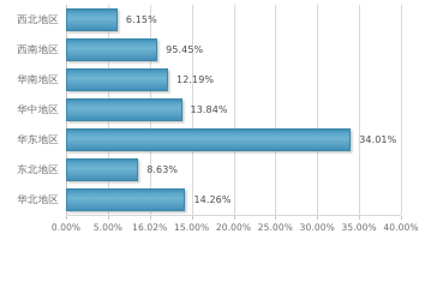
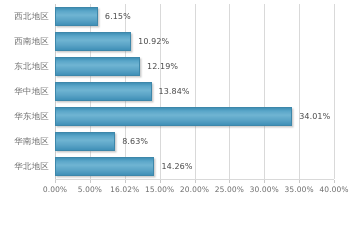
  西北地区
  西南地区
- 华南地区
+ 东北地区
  华中地区
  华东地区
- 东北地区
+ 华南地区
  华北地区
  6.15%
- 95.45%
+ 10.92%
  12.19%
  13.84%
  34.01%
  8.63%
  14.26%
  0.00%
  5.00%
  16.02%
  15.00%
  20.00%
  25.00%
  30.00%
  35.00%
  40.00%
